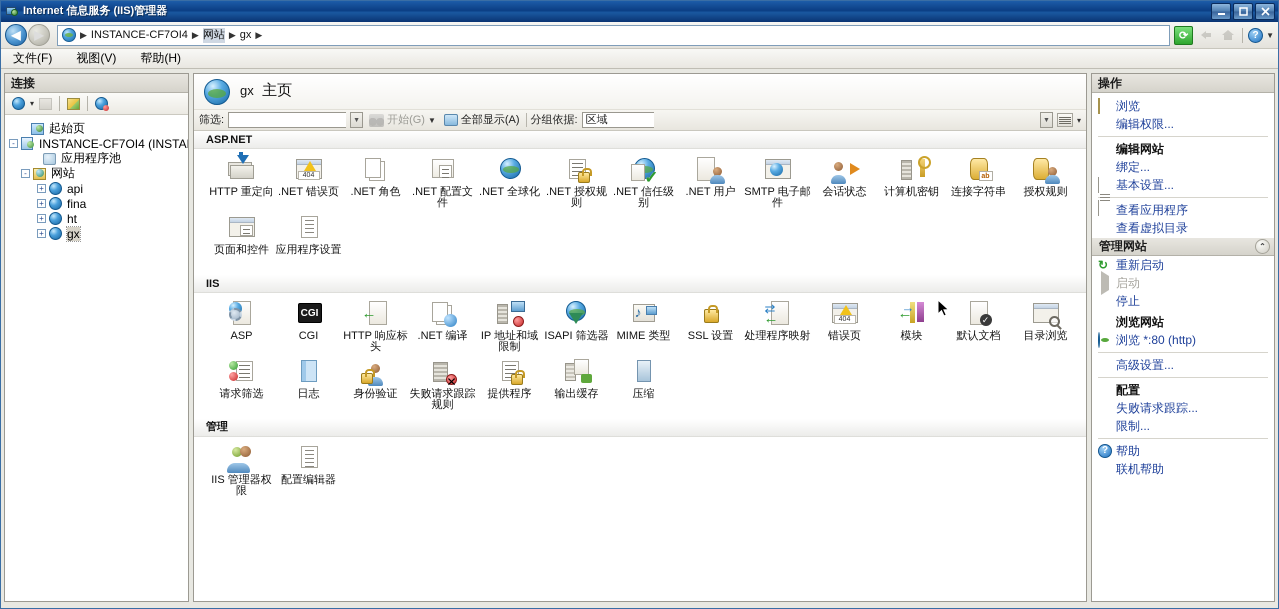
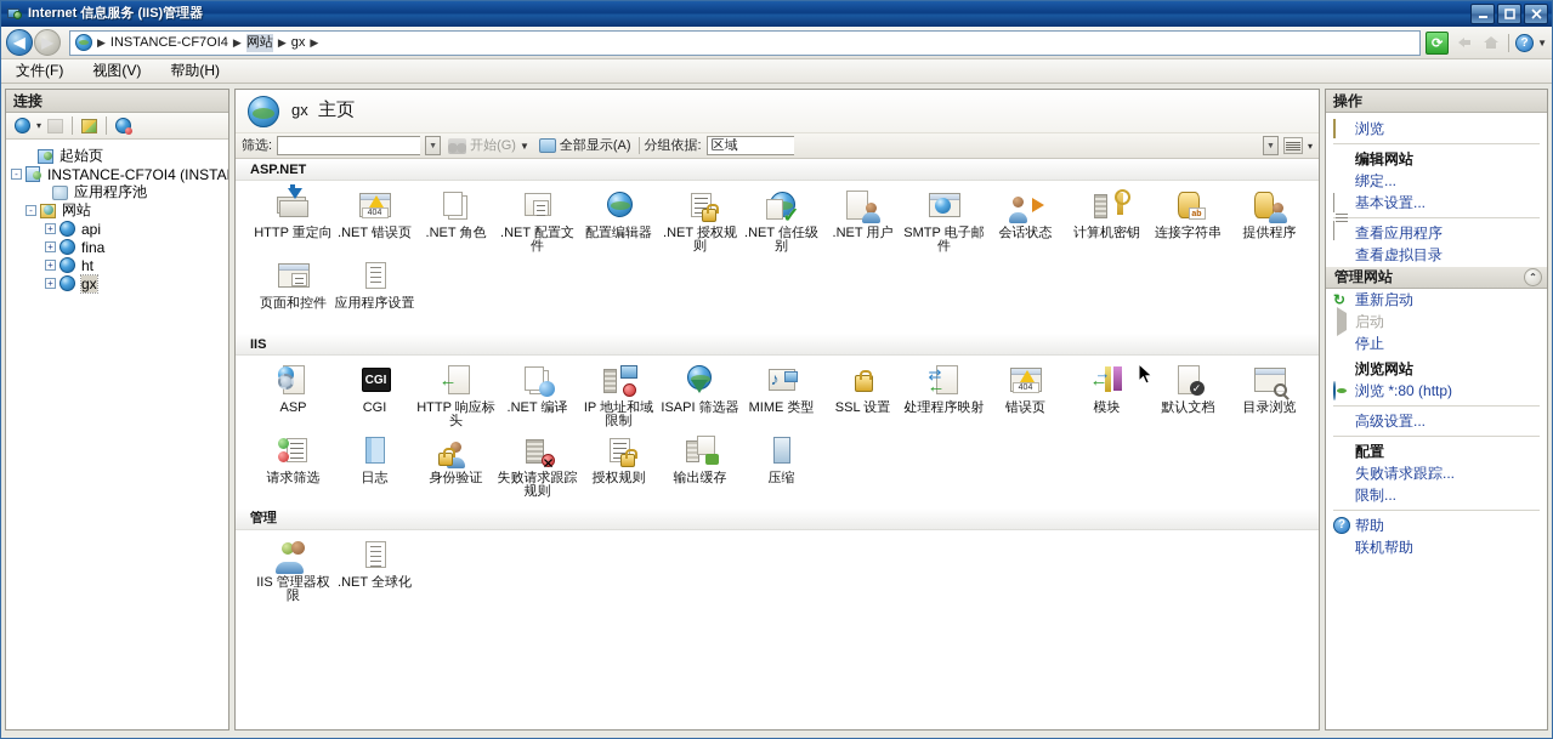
  Internet 信息服务 (IIS)管理器
  ◀
  ▶
  ▶
  INSTANCE-CF7OI4
  ▶
  网站
  ▶
  gx
  ▶
  ⟳
  ?
  ▼
  文件(F)
  视图(V)
  帮助(H)
  连接
  ▾
  起始页
  -
  INSTANCE-CF7OI4 (INSTA
  应用程序池
  -
  网站
  +
  api
  +
  fina
  +
  ht
  +
  gx
  gx 主页
  筛选:
  开始(G)
  ▼
  全部显示(A)
  分组依据:
  区域
  ▾
  ASP.NET
  HTTP 重定向
  .NET 错误页
  .NET 角色
  .NET 配置文件
- .NET 全球化
+ 配置编辑器
  .NET 授权规则
  ✓
  .NET 信任级别
  .NET 用户
  SMTP 电子邮件
  会话状态
  计算机密钥
  连接字符串
- 授权规则
+ 提供程序
  页面和控件
  应用程序设置
  IIS
  ASP
  CGI
  CGI
  ←
  HTTP 响应标头
  .NET 编译
  IP 地址和域限制
  ISAPI 筛选器
  ♪
  MIME 类型
  SSL 设置
  ⇄
  ←
  处理程序映射
  错误页
  ←
  →
  模块
  ✓
  默认文档
  目录浏览
  请求筛选
  日志
  身份验证
  ✕
  失败请求跟踪规则
- 提供程序
+ 授权规则
  输出缓存
  压缩
  管理
  IIS 管理器权限
- 配置编辑器
+ .NET 全球化
  操作
  浏览
- 编辑权限...
  编辑网站
  绑定...
  基本设置...
  查看应用程序
  查看虚拟目录
  管理网站
  ⌃
  ↻
  重新启动
  启动
  停止
  浏览网站
  浏览 *:80 (http)
  高级设置...
  配置
  失败请求跟踪...
  限制...
  ?
  帮助
  联机帮助
